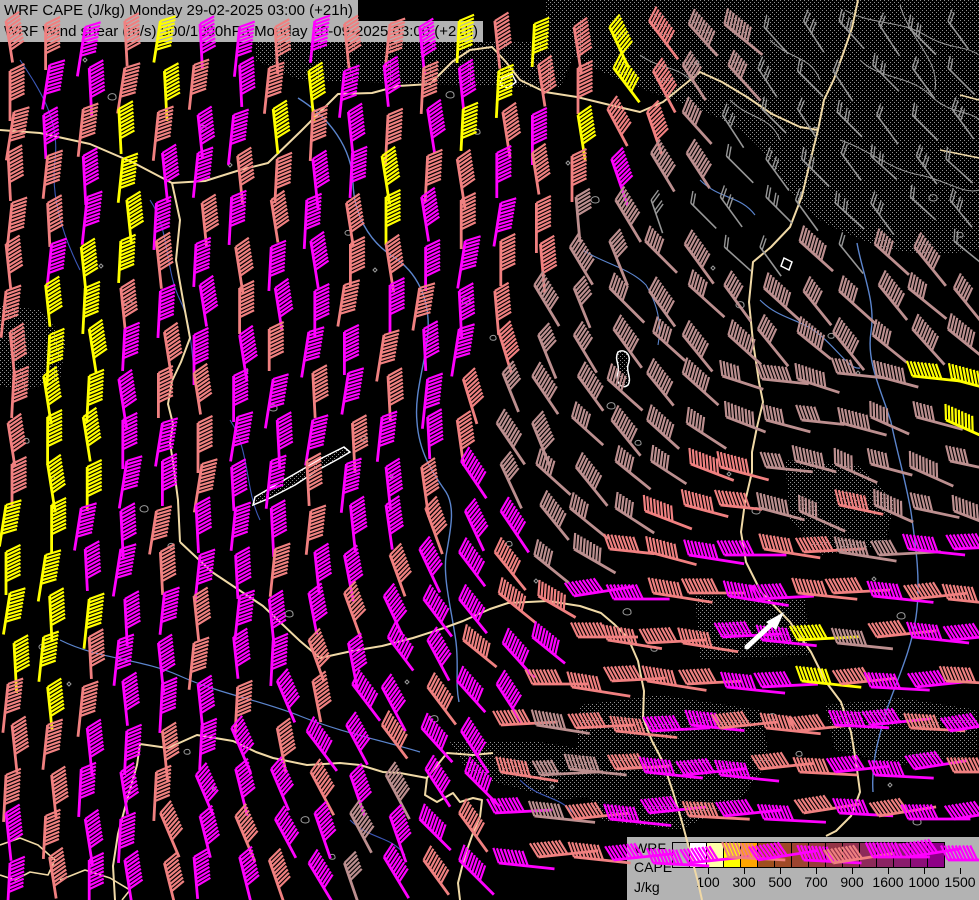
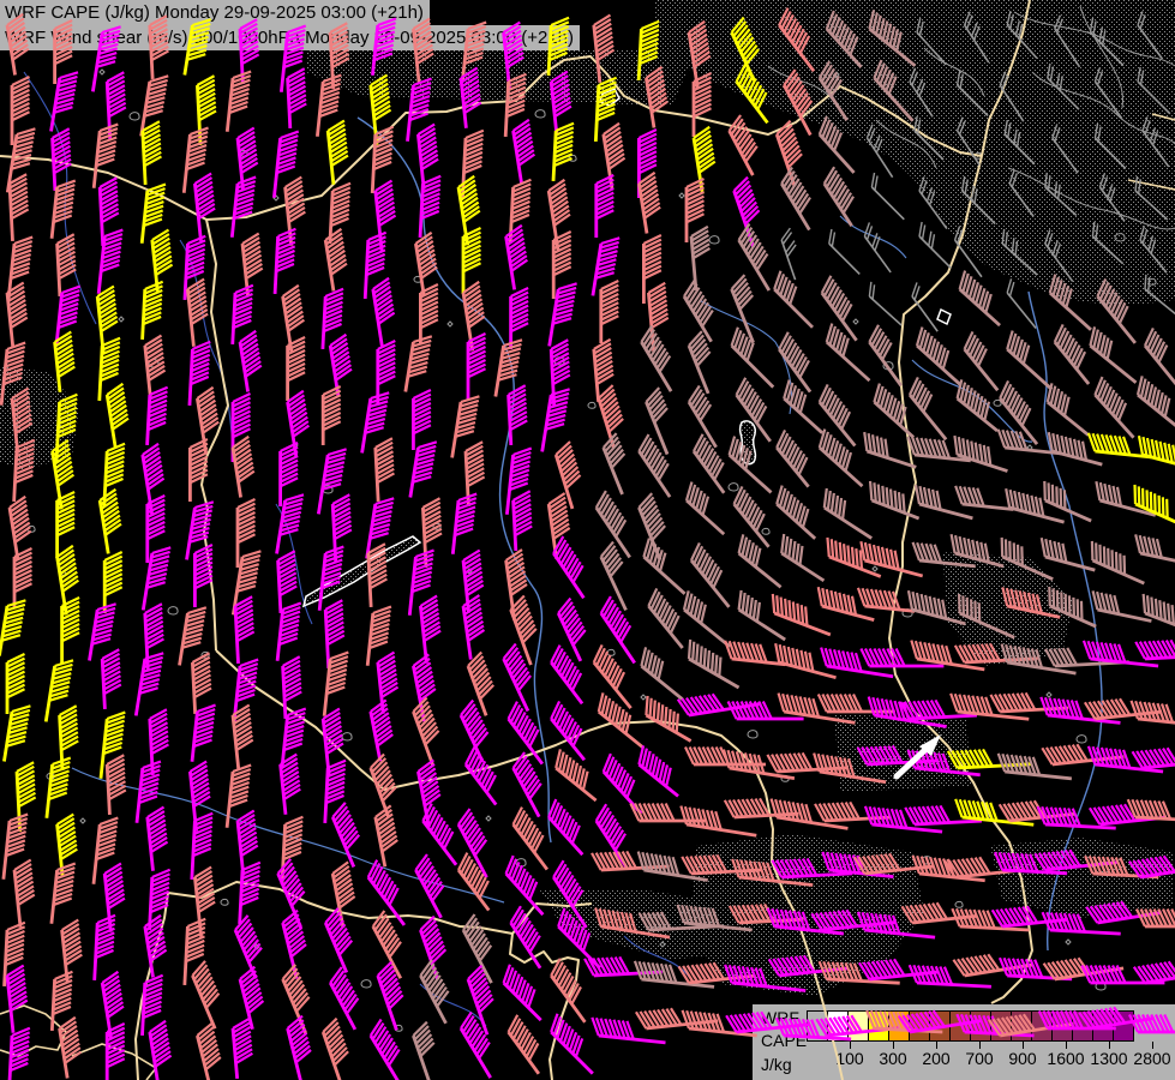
- WRF CAPE (J/kg) Monday 29-02-2025 03:00 (+21h)
+ WRF CAPE (J/kg) Monday 29-09-2025 03:00 (+21h)
  WRF
  CAPE
  J/kg
  100
  300
- 500
+ 200
  700
  900
  1600
- 1000
+ 1300
- 1500
+ 2800
